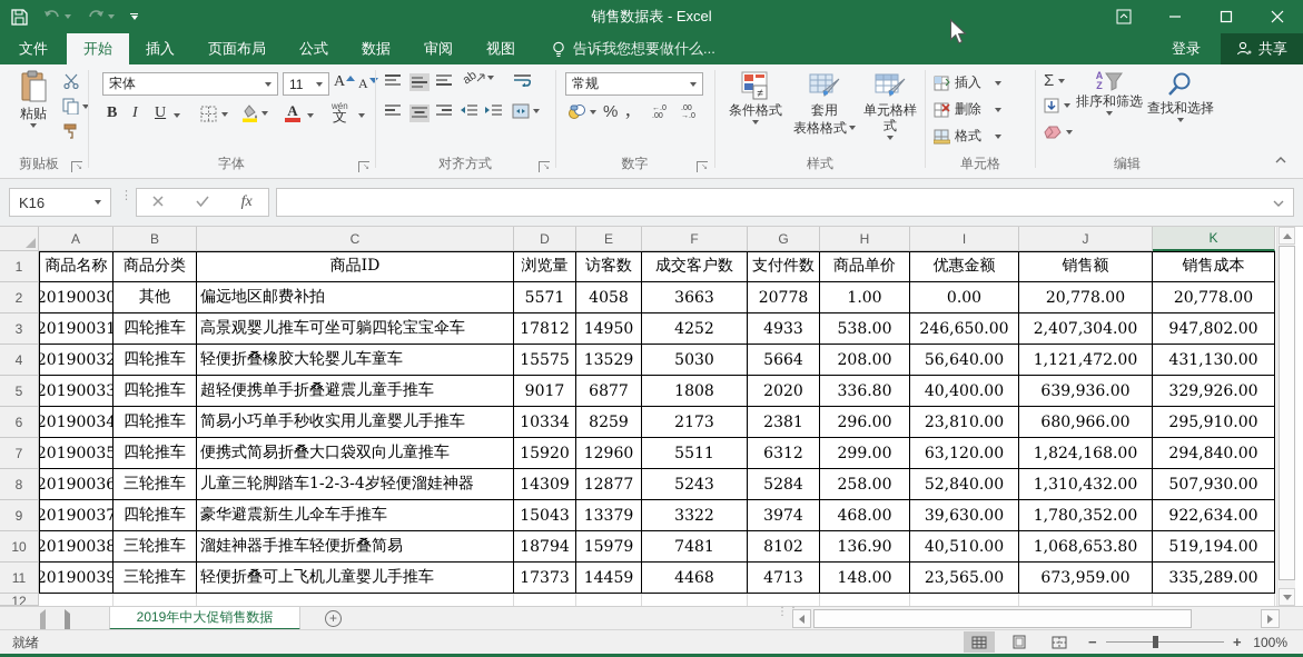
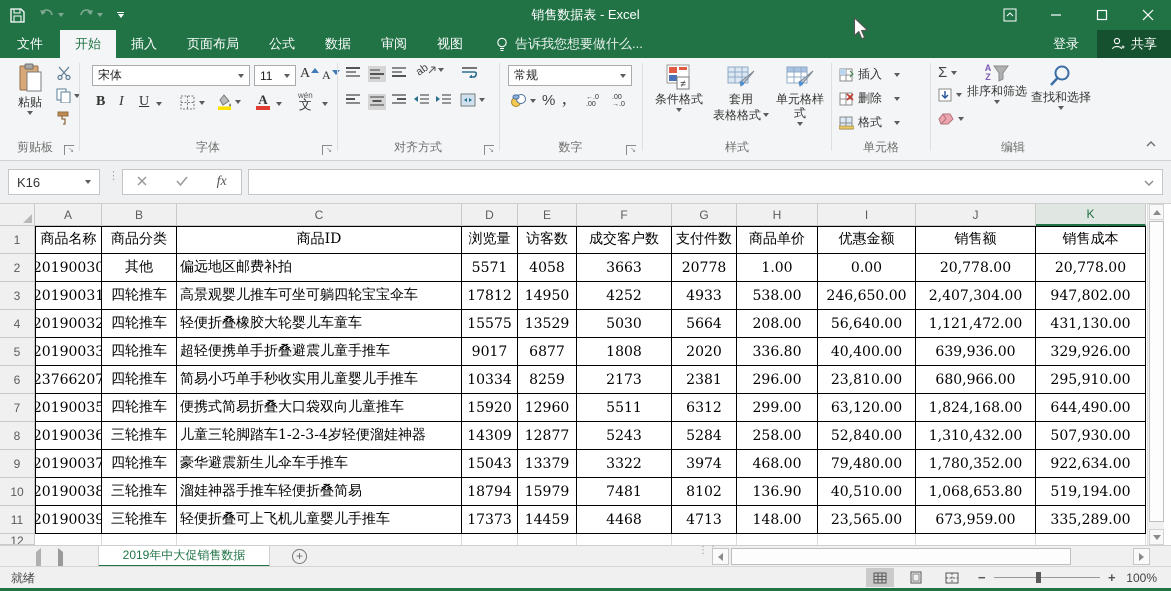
  销售数据表 - Excel
  文件
  开始
  插入
  页面布局
  公式
  数据
  审阅
  视图
  告诉我您想要做什么...
  登录
  共享
  粘贴
  剪贴板
  宋体
  11
  A
  A
  B
  I
  U
  A
  wén
  文
  字体
  对齐方式
  常规
  %
  ,
  数字
  ≠
  条件格式
  套用
  表格格式
  单元格样式
  样式
  插入
  删除
  格式
  单元格
  Σ
  A
  Z
  排序和筛选
  查找和选择
  编辑
  K16
  ⋮
  fx
  A
  B
  C
  D
  E
  F
  G
  H
  I
  J
  K
  1
  商品名称
  商品分类
  商品ID
  浏览量
  访客数
  成交客户数
  支付件数
  商品单价
  优惠金额
  销售额
  销售成本
  2
  20190030
  其他
  偏远地区邮费补拍
  5571
  4058
  3663
  20778
  1.00
  0.00
  20,778.00
  20,778.00
  3
  20190031
  四轮推车
  高景观婴儿推车可坐可躺四轮宝宝伞车
  17812
  14950
  4252
  4933
  538.00
  246,650.00
  2,407,304.00
  947,802.00
  4
  20190032
  四轮推车
  轻便折叠橡胶大轮婴儿车童车
  15575
  13529
  5030
  5664
  208.00
  56,640.00
  1,121,472.00
  431,130.00
  5
  20190033
  四轮推车
  超轻便携单手折叠避震儿童手推车
  9017
  6877
  1808
  2020
  336.80
  40,400.00
  639,936.00
  329,926.00
  6
- 20190034
+ 23766207
  四轮推车
  简易小巧单手秒收实用儿童婴儿手推车
  10334
  8259
  2173
  2381
  296.00
  23,810.00
  680,966.00
  295,910.00
  7
  20190035
  四轮推车
  便携式简易折叠大口袋双向儿童推车
  15920
  12960
  5511
  6312
  299.00
  63,120.00
  1,824,168.00
- 294,840.00
+ 644,490.00
  8
  20190036
  三轮推车
  儿童三轮脚踏车1-2-3-4岁轻便溜娃神器
  14309
  12877
  5243
  5284
  258.00
  52,840.00
  1,310,432.00
  507,930.00
  9
  20190037
  四轮推车
  豪华避震新生儿伞车手推车
  15043
  13379
  3322
  3974
  468.00
- 39,630.00
+ 79,480.00
  1,780,352.00
  922,634.00
  10
  20190038
  三轮推车
  溜娃神器手推车轻便折叠简易
  18794
  15979
  7481
  8102
  136.90
  40,510.00
  1,068,653.80
  519,194.00
  11
  20190039
  三轮推车
  轻便折叠可上飞机儿童婴儿手推车
  17373
  14459
  4468
  4713
  148.00
  23,565.00
  673,959.00
  335,289.00
  12
  2019年中大促销售数据
  +
  就绪
  −
  +
  100%
